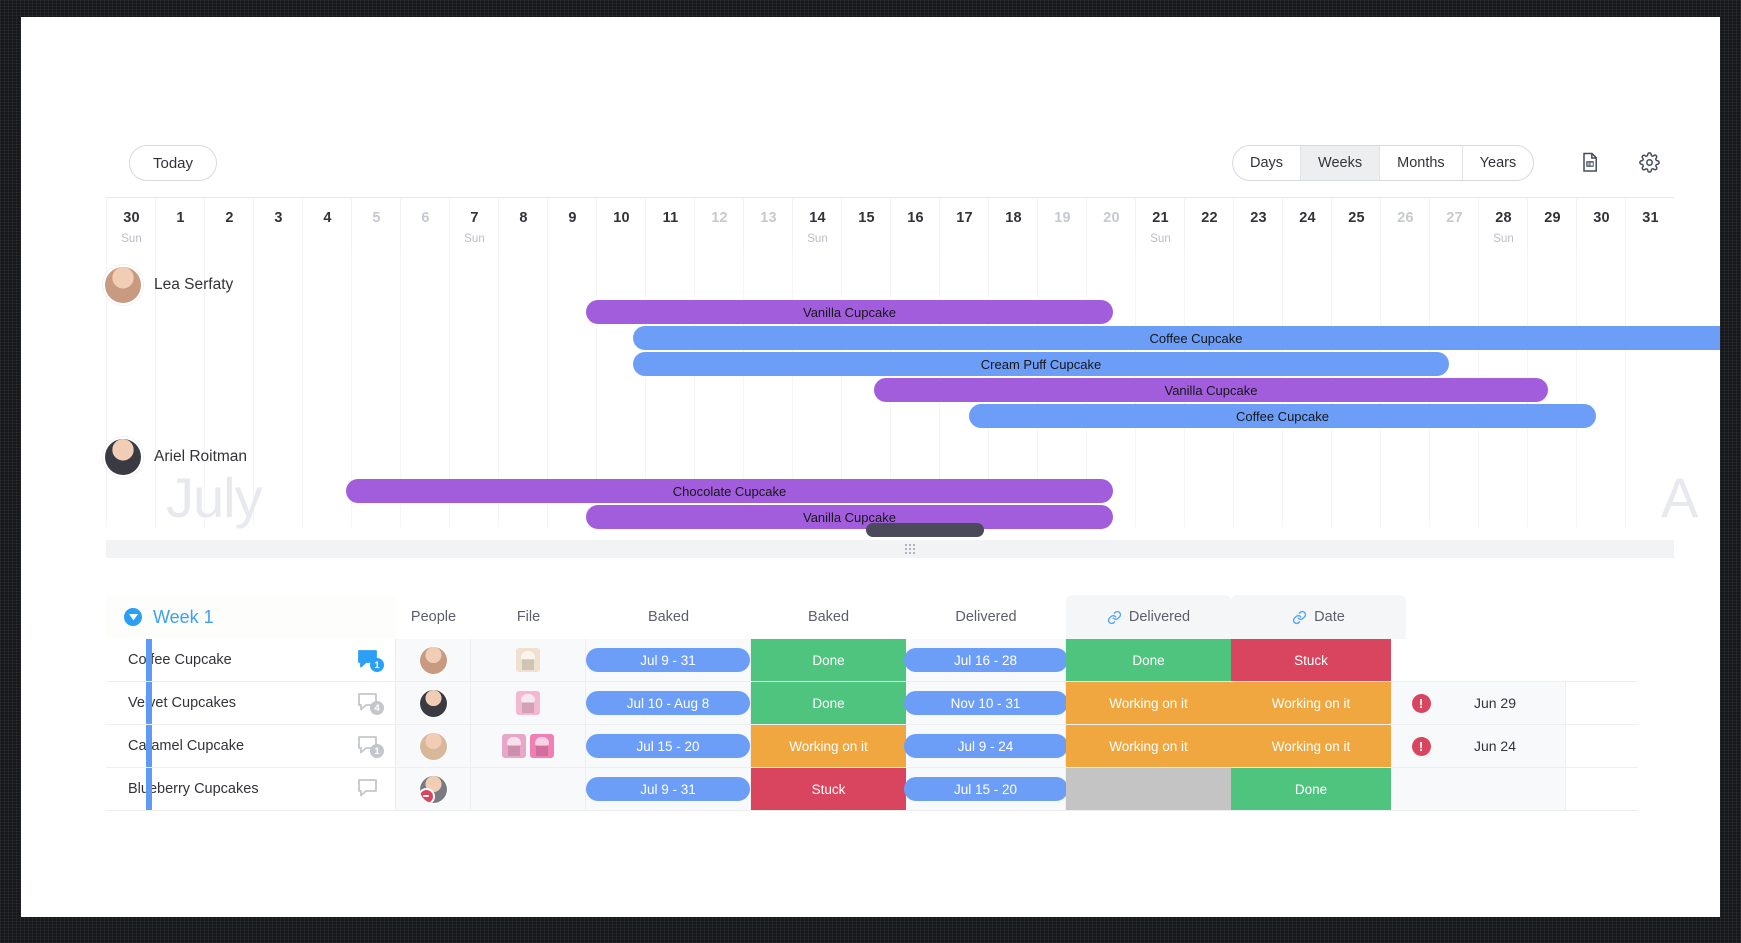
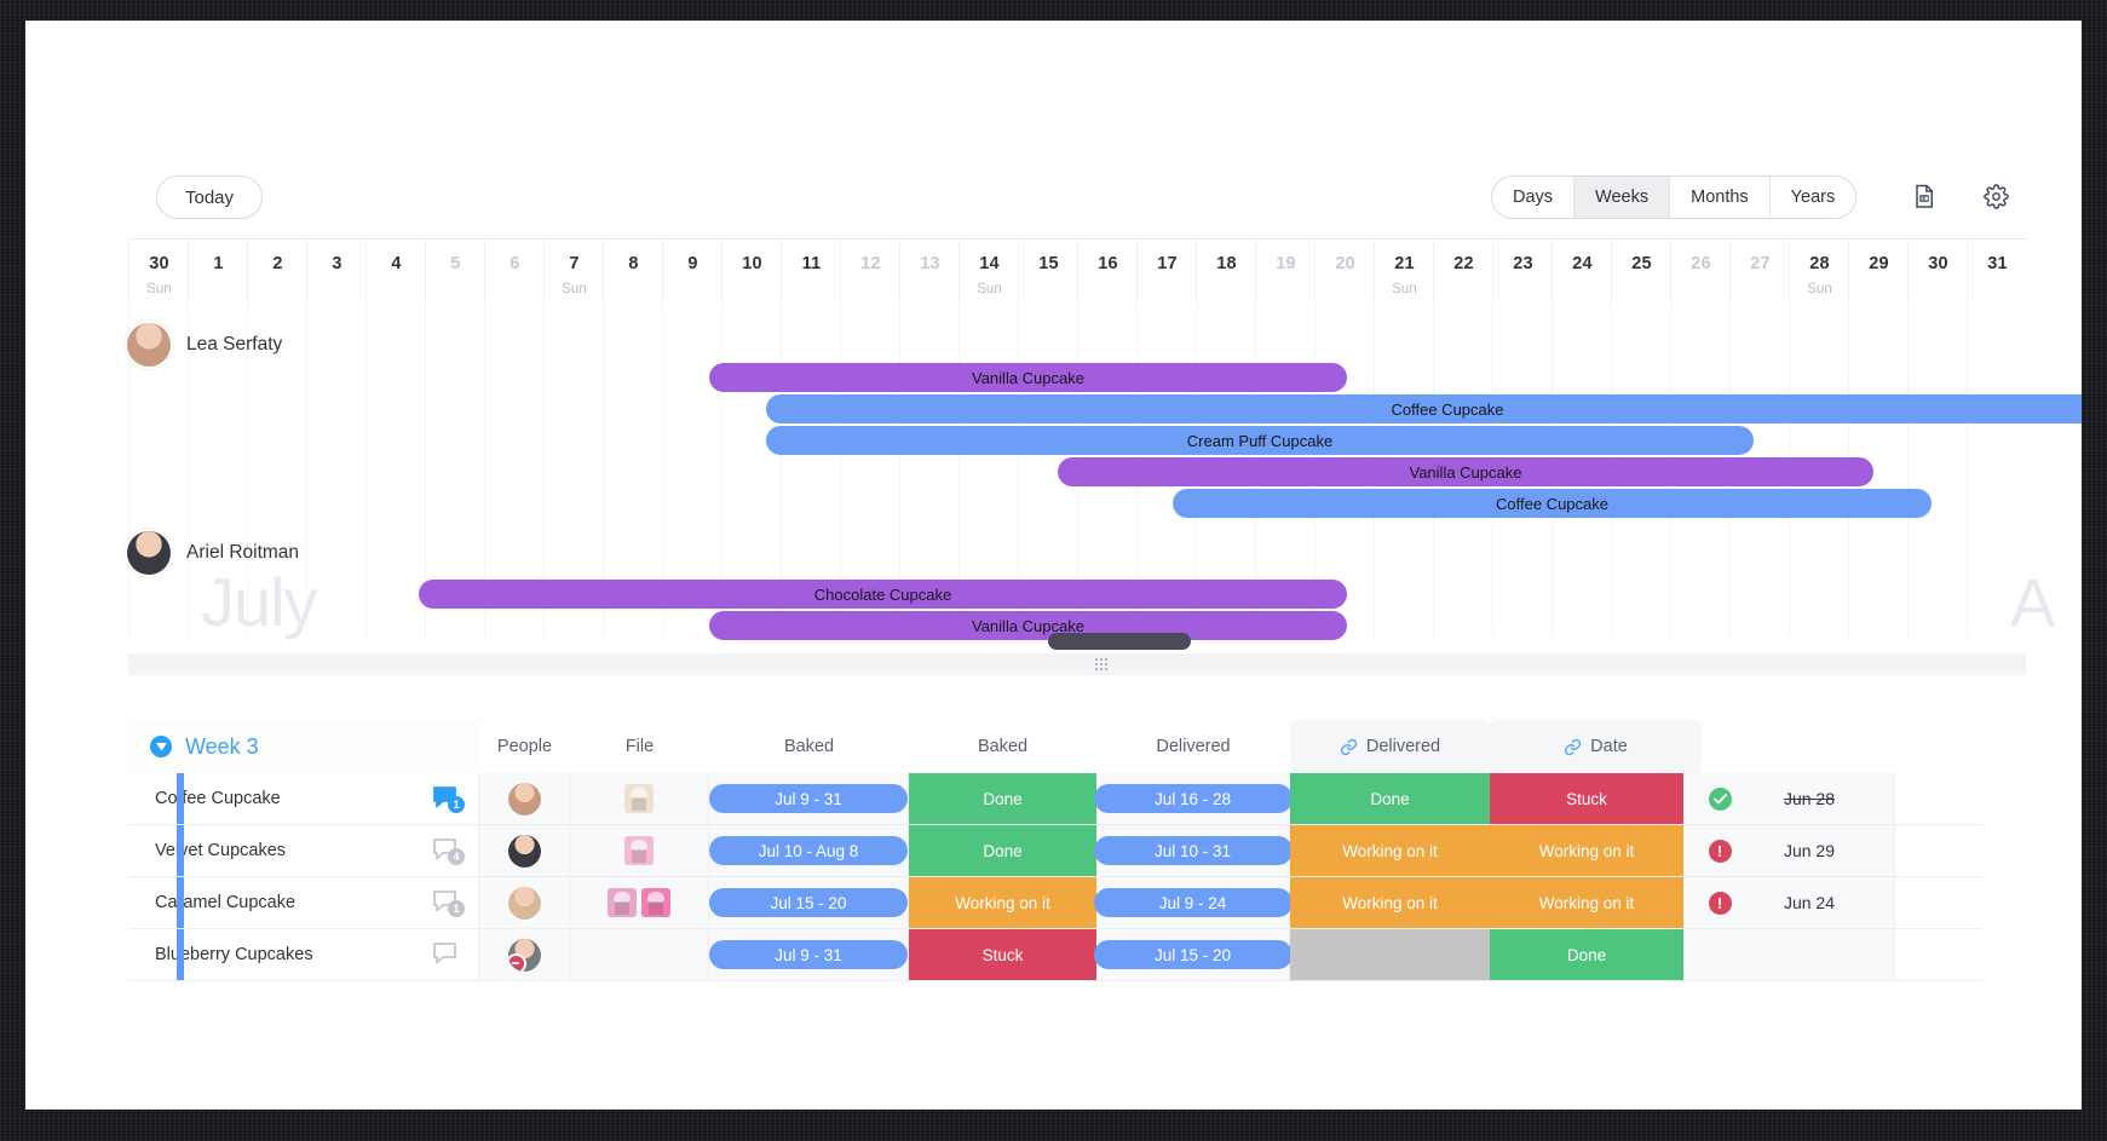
  Today
  Days
  Weeks
  Months
  Years
  30
  Sun
  1
  2
  3
  4
  5
  6
  7
  Sun
  8
  9
  10
  11
  12
  13
  14
  Sun
  15
  16
  17
  18
  19
  20
  21
  Sun
  22
  23
  24
  25
  26
  27
  28
  Sun
  29
  30
  31
  Lea Serfaty
  Vanilla Cupcake
  Coffee Cupcake
  Cream Puff Cupcake
  Vanilla Cupcake
  Coffee Cupcake
  Ariel Roitman
  Chocolate Cupcake
  Vanilla Cupcake
  July
  A
- Week 1
+ Week 3
  People
  File
  Baked
  Baked
  Delivered
  Delivered
  Date
  Cofee Cupcake
  1
  Jul 9 - 31
  Done
  Jul 16 - 28
  Done
  Stuck
+ Jun 28
  Veet Cupcakes
  4
  Jul 10 - Aug 8
  Done
- Nov 10 - 31
+ Jul 10 - 31
  Working on it
  Working on it
  !
  Jun 29
  Caamel Cupcake
  1
  Jul 15 - 20
  Working on it
  Jul 9 - 24
  Working on it
  Working on it
  !
  Jun 24
  Blueberry Cupcakes
  Jul 9 - 31
  Stuck
  Jul 15 - 20
  Done
